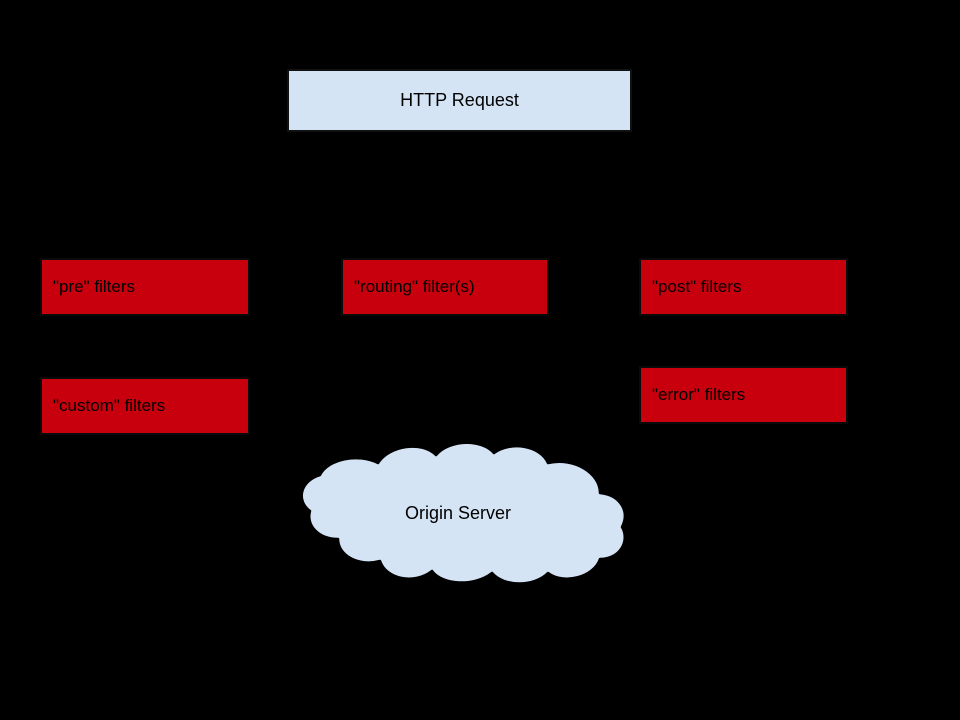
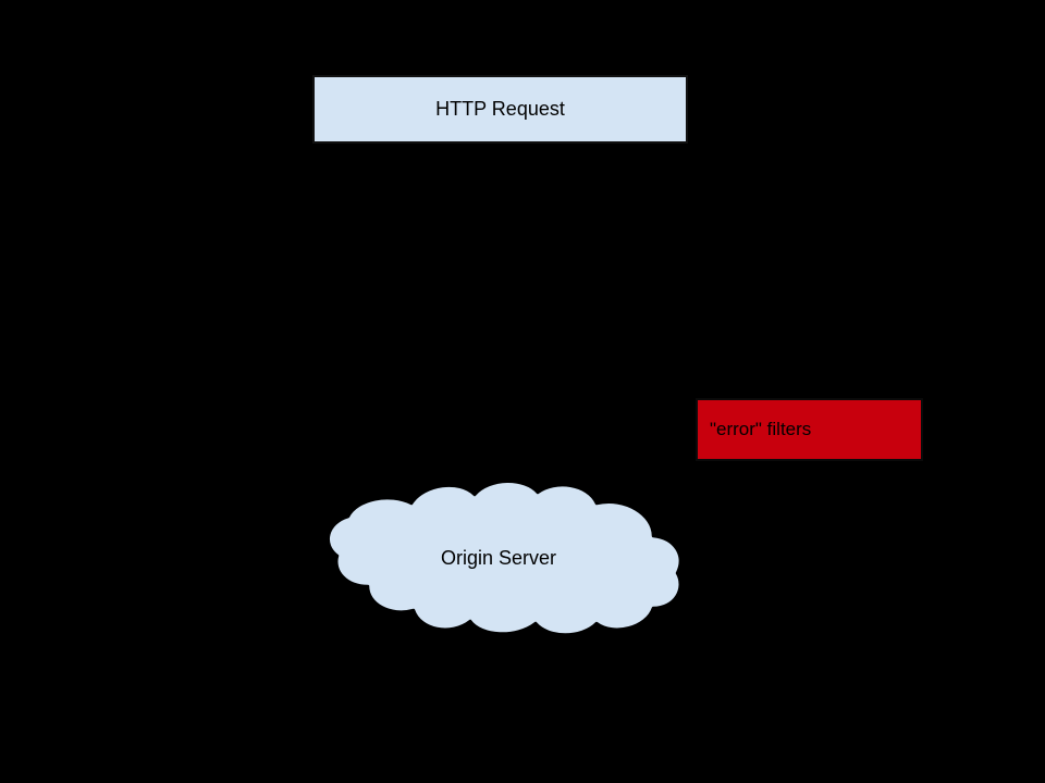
  HTTP Request
- "pre" filters
- "routing" filter(s)
- "post" filters
- "custom" filters
  "error" filters
  Origin Server
